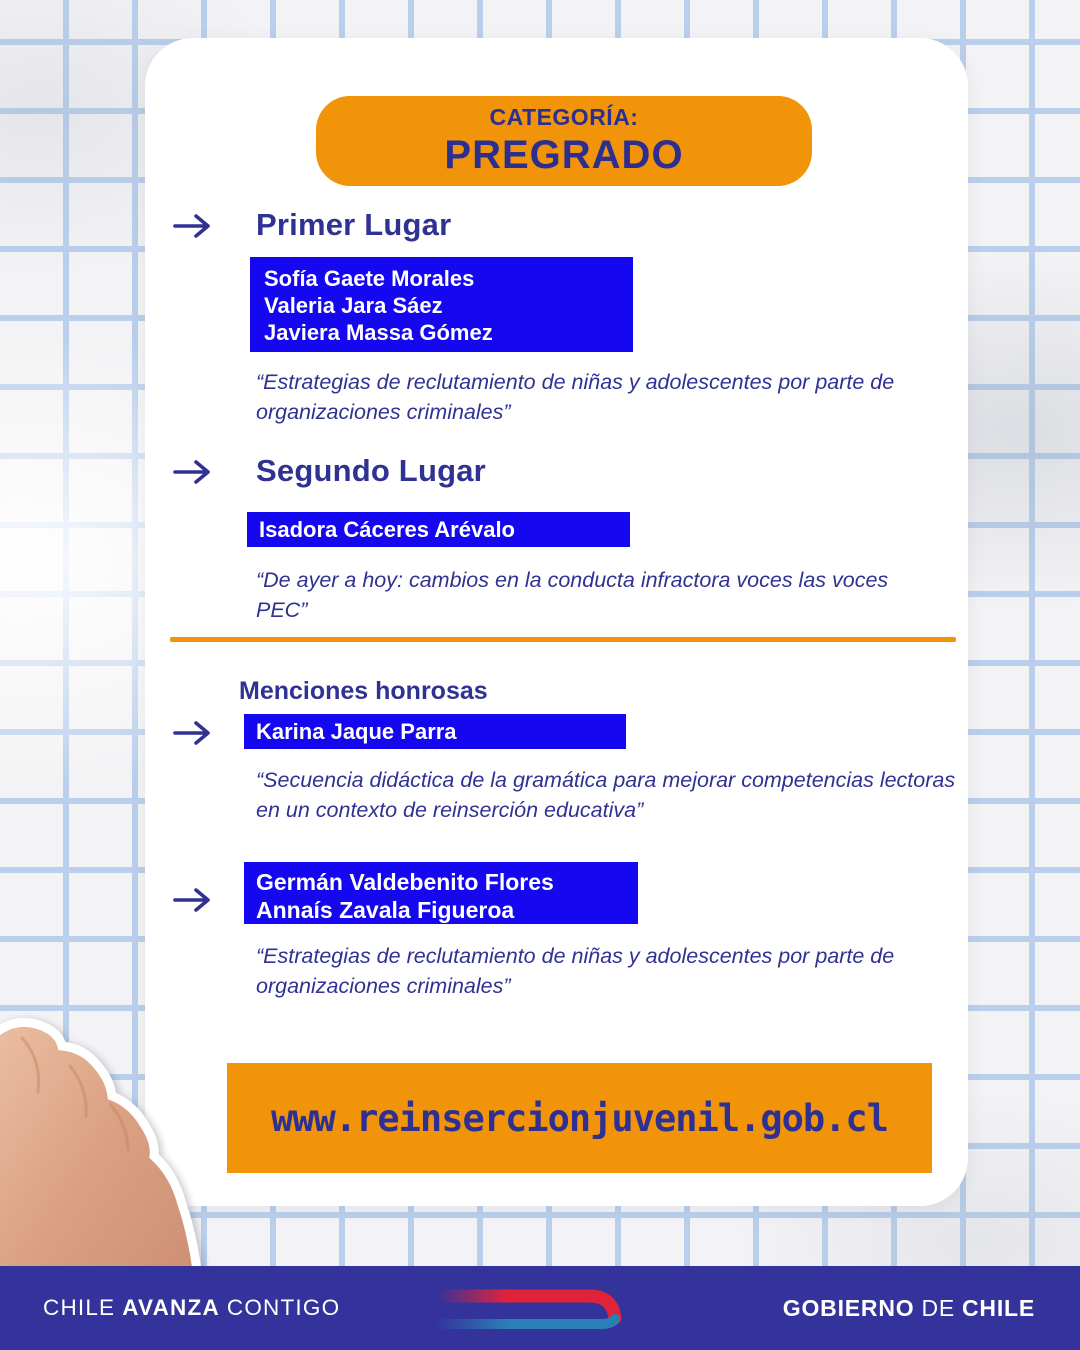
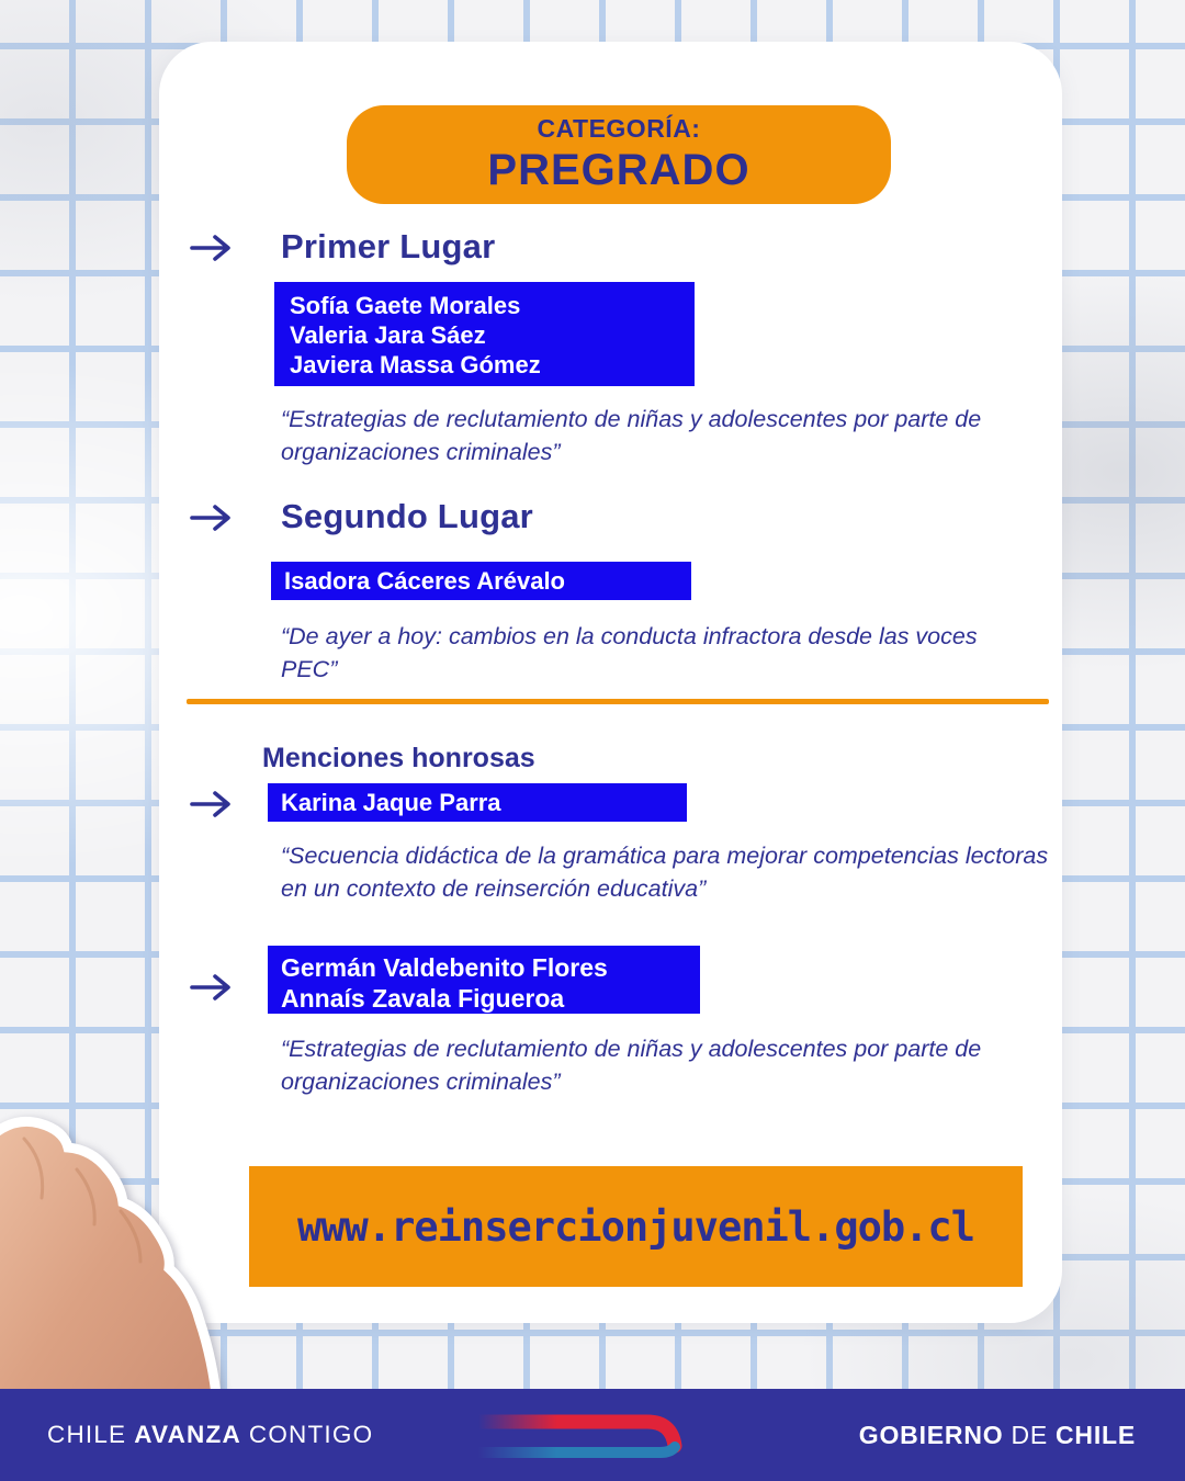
  CATEGORÍA:
  PREGRADO
  Primer Lugar
  Sofía Gaete Morales
  Valeria Jara Sáez
  Javiera Massa Gómez
  “Estrategias de reclutamiento de niñas y adolescentes por parte de organizaciones criminales”
  Segundo Lugar
  Isadora Cáceres Arévalo
- “De ayer a hoy: cambios en la conducta infractora voces las voces PEC”
+ “De ayer a hoy: cambios en la conducta infractora desde las voces PEC”
  Menciones honrosas
  Karina Jaque Parra
  “Secuencia didáctica de la gramática para mejorar competencias lectoras en un contexto de reinserción educativa”
  Germán Valdebenito Flores
  Annaís Zavala Figueroa
  “Estrategias de reclutamiento de niñas y adolescentes por parte de organizaciones criminales”
  www.reinsercionjuvenil.gob.cl
  CHILE
  AVANZA
  CONTIGO
  GOBIERNO
  DE
  CHILE
